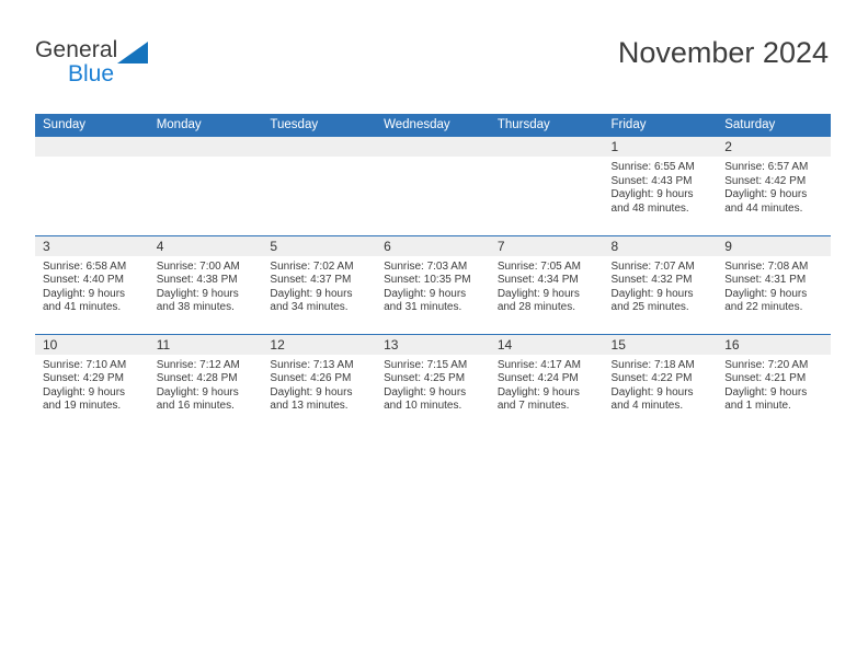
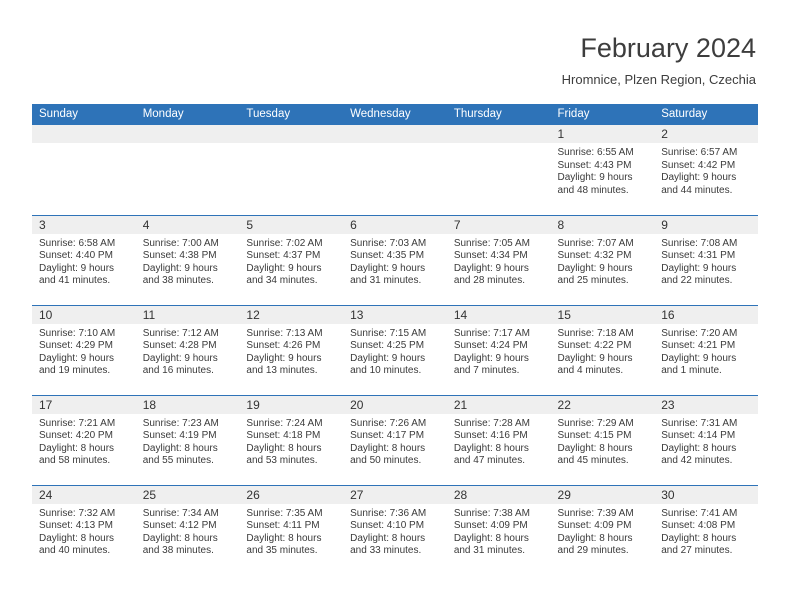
- General
- Blue
- November 2024
+ February 2024
+ Hromnice, Plzen Region, Czechia
  Sunday	Monday	Tuesday	Wednesday	Thursday	Friday	Saturday
  					1Sunrise: 6:55 AMSunset: 4:43 PMDaylight: 9 hoursand 48 minutes.	2Sunrise: 6:57 AMSunset: 4:42 PMDaylight: 9 hoursand 44 minutes.
- 3Sunrise: 6:58 AMSunset: 4:40 PMDaylight: 9 hoursand 41 minutes.	4Sunrise: 7:00 AMSunset: 4:38 PMDaylight: 9 hoursand 38 minutes.	5Sunrise: 7:02 AMSunset: 4:37 PMDaylight: 9 hoursand 34 minutes.	6Sunrise: 7:03 AMSunset: 10:35 PMDaylight: 9 hoursand 31 minutes.	7Sunrise: 7:05 AMSunset: 4:34 PMDaylight: 9 hoursand 28 minutes.	8Sunrise: 7:07 AMSunset: 4:32 PMDaylight: 9 hoursand 25 minutes.	9Sunrise: 7:08 AMSunset: 4:31 PMDaylight: 9 hoursand 22 minutes.
+ 3Sunrise: 6:58 AMSunset: 4:40 PMDaylight: 9 hoursand 41 minutes.	4Sunrise: 7:00 AMSunset: 4:38 PMDaylight: 9 hoursand 38 minutes.	5Sunrise: 7:02 AMSunset: 4:37 PMDaylight: 9 hoursand 34 minutes.	6Sunrise: 7:03 AMSunset: 4:35 PMDaylight: 9 hoursand 31 minutes.	7Sunrise: 7:05 AMSunset: 4:34 PMDaylight: 9 hoursand 28 minutes.	8Sunrise: 7:07 AMSunset: 4:32 PMDaylight: 9 hoursand 25 minutes.	9Sunrise: 7:08 AMSunset: 4:31 PMDaylight: 9 hoursand 22 minutes.
- 10Sunrise: 7:10 AMSunset: 4:29 PMDaylight: 9 hoursand 19 minutes.	11Sunrise: 7:12 AMSunset: 4:28 PMDaylight: 9 hoursand 16 minutes.	12Sunrise: 7:13 AMSunset: 4:26 PMDaylight: 9 hoursand 13 minutes.	13Sunrise: 7:15 AMSunset: 4:25 PMDaylight: 9 hoursand 10 minutes.	14Sunrise: 4:17 AMSunset: 4:24 PMDaylight: 9 hoursand 7 minutes.	15Sunrise: 7:18 AMSunset: 4:22 PMDaylight: 9 hoursand 4 minutes.	16Sunrise: 7:20 AMSunset: 4:21 PMDaylight: 9 hoursand 1 minute.
+ 10Sunrise: 7:10 AMSunset: 4:29 PMDaylight: 9 hoursand 19 minutes.	11Sunrise: 7:12 AMSunset: 4:28 PMDaylight: 9 hoursand 16 minutes.	12Sunrise: 7:13 AMSunset: 4:26 PMDaylight: 9 hoursand 13 minutes.	13Sunrise: 7:15 AMSunset: 4:25 PMDaylight: 9 hoursand 10 minutes.	14Sunrise: 7:17 AMSunset: 4:24 PMDaylight: 9 hoursand 7 minutes.	15Sunrise: 7:18 AMSunset: 4:22 PMDaylight: 9 hoursand 4 minutes.	16Sunrise: 7:20 AMSunset: 4:21 PMDaylight: 9 hoursand 1 minute.
+ 17Sunrise: 7:21 AMSunset: 4:20 PMDaylight: 8 hoursand 58 minutes.	18Sunrise: 7:23 AMSunset: 4:19 PMDaylight: 8 hoursand 55 minutes.	19Sunrise: 7:24 AMSunset: 4:18 PMDaylight: 8 hoursand 53 minutes.	20Sunrise: 7:26 AMSunset: 4:17 PMDaylight: 8 hoursand 50 minutes.	21Sunrise: 7:28 AMSunset: 4:16 PMDaylight: 8 hoursand 47 minutes.	22Sunrise: 7:29 AMSunset: 4:15 PMDaylight: 8 hoursand 45 minutes.	23Sunrise: 7:31 AMSunset: 4:14 PMDaylight: 8 hoursand 42 minutes.
+ 24Sunrise: 7:32 AMSunset: 4:13 PMDaylight: 8 hoursand 40 minutes.	25Sunrise: 7:34 AMSunset: 4:12 PMDaylight: 8 hoursand 38 minutes.	26Sunrise: 7:35 AMSunset: 4:11 PMDaylight: 8 hoursand 35 minutes.	27Sunrise: 7:36 AMSunset: 4:10 PMDaylight: 8 hoursand 33 minutes.	28Sunrise: 7:38 AMSunset: 4:09 PMDaylight: 8 hoursand 31 minutes.	29Sunrise: 7:39 AMSunset: 4:09 PMDaylight: 8 hoursand 29 minutes.	30Sunrise: 7:41 AMSunset: 4:08 PMDaylight: 8 hoursand 27 minutes.
